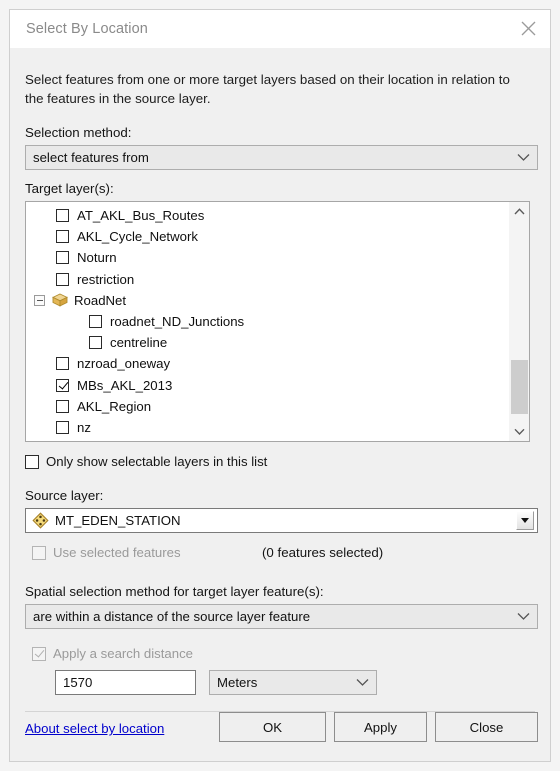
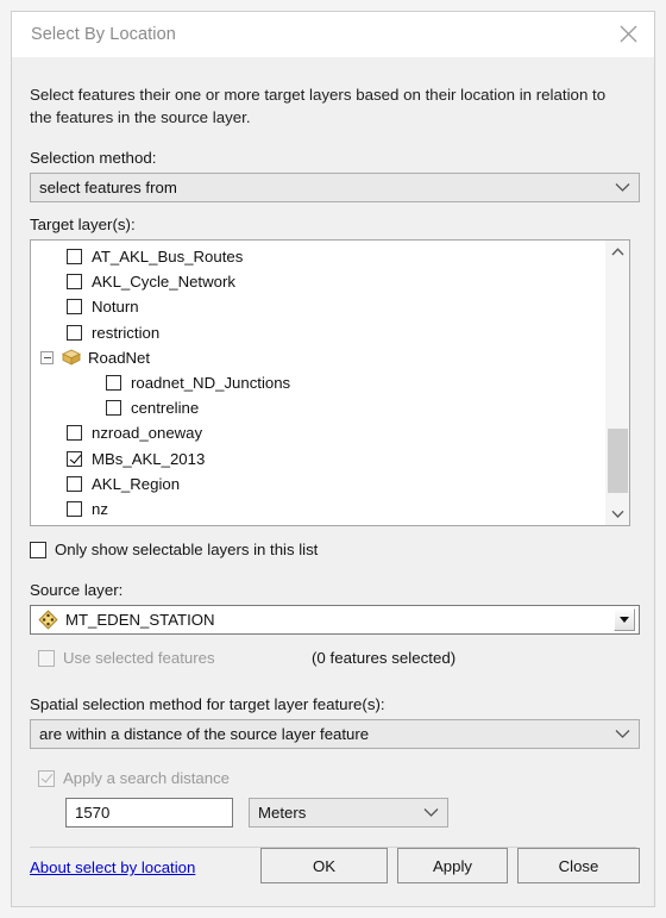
  Select By Location
- Select features from one or more target layers based on their location in relation to the features in the source layer.
+ Select features their one or more target layers based on their location in relation to the features in the source layer.
  Selection method:
  select features from
  Target layer(s):
  AT_AKL_Bus_Routes
  AKL_Cycle_Network
  Noturn
  restriction
  RoadNet
  roadnet_ND_Junctions
  centreline
  nzroad_oneway
  MBs_AKL_2013
  AKL_Region
  nz
  Only show selectable layers in this list
  Source layer:
  MT_EDEN_STATION
  Use selected features
  (0 features selected)
  Spatial selection method for target layer feature(s):
  are within a distance of the source layer feature
  Apply a search distance
  1570
  Meters
  About select by location
  OK
  Apply
  Close
